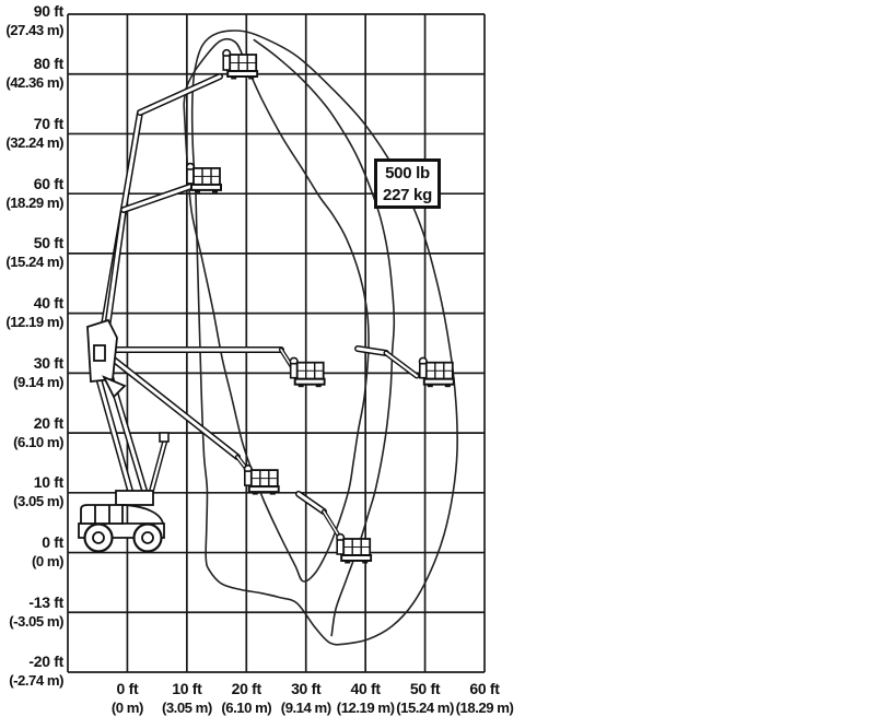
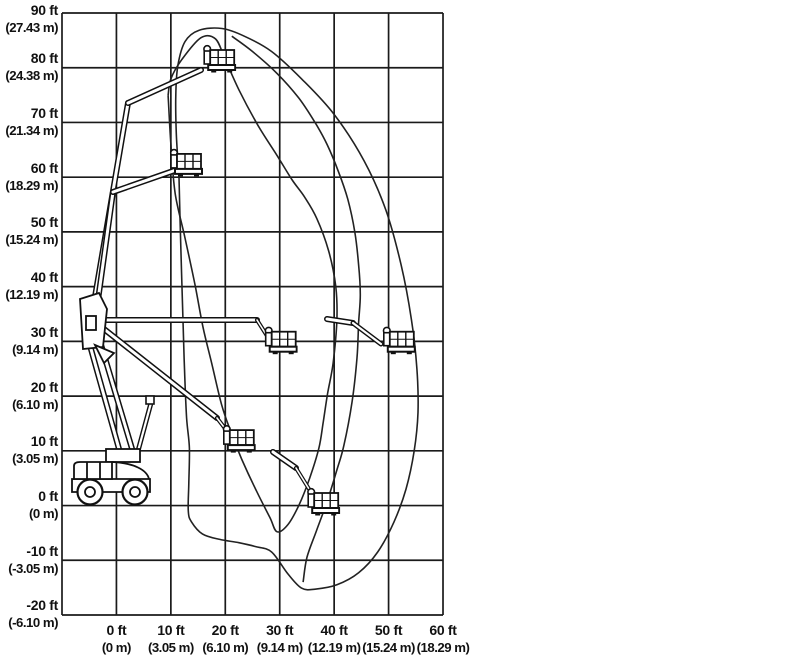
- 500 lb
- 227 kg
  90 ft
  (27.43 m)
  80 ft
- (42.36 m)
+ (24.38 m)
  70 ft
- (32.24 m)
+ (21.34 m)
  60 ft
  (18.29 m)
  50 ft
  (15.24 m)
  40 ft
  (12.19 m)
  30 ft
  (9.14 m)
  20 ft
  (6.10 m)
  10 ft
  (3.05 m)
  0 ft
  (0 m)
- -13 ft
+ -10 ft
  (-3.05 m)
  -20 ft
- (-2.74 m)
+ (-6.10 m)
  0 ft
  (0 m)
  10 ft
  (3.05 m)
  20 ft
  (6.10 m)
  30 ft
  (9.14 m)
  40 ft
  (12.19 m)
  50 ft
  (15.24 m)
  60 ft
  (18.29 m)
